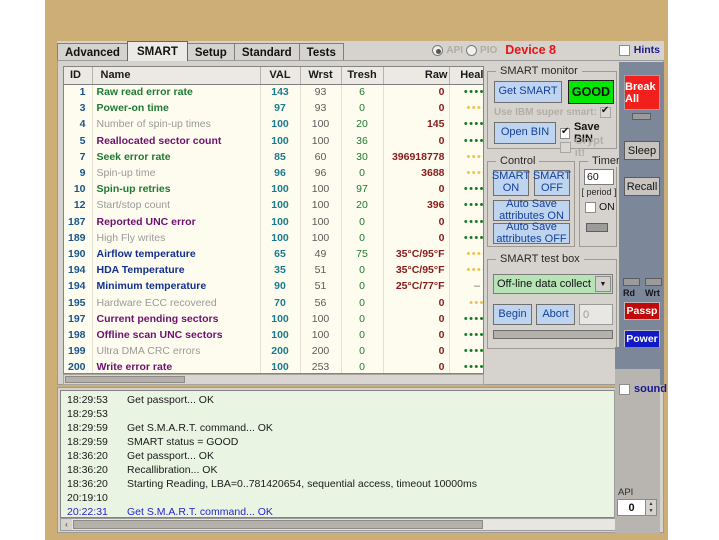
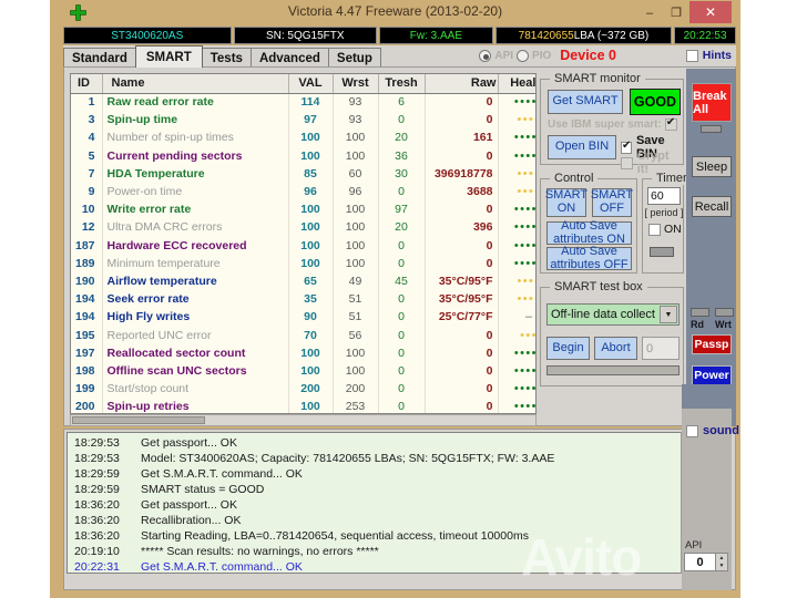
+ Victoria 4.47 Freeware (2013-02-20)
+ –
+ ❐
+ ✕
+ ST3400620AS
+ SN: 5QG15FTX
+ Fw: 3.AAE
+ 781420655
+ LBA (~372 GB)
+ 20:22:53
- Advanced
+ Standard
  SMART
- Setup
+ Tests
- Standard
+ Advanced
- Tests
+ Setup
  API
  PIO
- Device 8
+ Device 0
  Hints
  ID	Name	VAL	Wrst	Tresh	Raw	Heal
- 1	Raw read error rate	143	93	6	0	••••
+ 1	Raw read error rate	114	93	6	0	••••
- 3	Power-on time	97	93	0	0	•••
+ 3	Spin-up time	97	93	0	0	•••
- 4	Number of spin-up times	100	100	20	145	••••
+ 4	Number of spin-up times	100	100	20	161	••••
- 5	Reallocated sector count	100	100	36	0	••••
+ 5	Current pending sectors	100	100	36	0	••••
- 7	Seek error rate	85	60	30	396918778	•••
+ 7	HDA Temperature	85	60	30	396918778	•••
- 9	Spin-up time	96	96	0	3688	•••
+ 9	Power-on time	96	96	0	3688	•••
- 10	Spin-up retries	100	100	97	0	••••
+ 10	Write error rate	100	100	97	0	••••
- 12	Start/stop count	100	100	20	396	••••
+ 12	Ultra DMA CRC errors	100	100	20	396	••••
- 187	Reported UNC error	100	100	0	0	••••
+ 187	Hardware ECC recovered	100	100	0	0	••••
- 189	High Fly writes	100	100	0	0	••••
+ 189	Minimum temperature	100	100	0	0	••••
- 190	Airflow temperature	65	49	75	35°C/95°F	•••
+ 190	Airflow temperature	65	49	45	35°C/95°F	•••
- 194	HDA Temperature	35	51	0	35°C/95°F	•••
+ 194	Seek error rate	35	51	0	35°C/95°F	•••
- 194	Minimum temperature	90	51	0	25°C/77°F	–
+ 194	High Fly writes	90	51	0	25°C/77°F	–
- 195	Hardware ECC recovered	70	56	0	0	•••
+ 195	Reported UNC error	70	56	0	0	•••
- 197	Current pending sectors	100	100	0	0	••••
+ 197	Reallocated sector count	100	100	0	0	••••
  198	Offline scan UNC sectors	100	100	0	0	••••
- 199	Ultra DMA CRC errors	200	200	0	0	••••
+ 199	Start/stop count	200	200	0	0	••••
- 200	Write error rate	100	253	0	0	••••
+ 200	Spin-up retries	100	253	0	0	••••
  SMART monitor
  Get SMART
  GOOD
  Use IBM super smart:
  Open BIN
  Save BIN
  Crypt it!
  Control
  SMART
  ON
  SMART
  OFF
  Auto Save
  attributes ON
  Auto Save
  attributes OFF
  Timer
  60
  [ period ]
  ON
  SMART test box
  Off-line data collect
  Begin
  Abort
  0
  Break All
  Sleep
  Recall
  Rd
  Wrt
  Passp
  Power
  18:29:53
  Get passport... OK
  18:29:53
+ Model: ST3400620AS; Capacity: 781420655 LBAs; SN: 5QG15FTX; FW: 3.AAE
  18:29:59
  Get S.M.A.R.T. command... OK
  18:29:59
  SMART status = GOOD
  18:36:20
  Get passport... OK
  18:36:20
  Recallibration... OK
  18:36:20
  Starting Reading, LBA=0..781420654, sequential access, timeout 10000ms
  20:19:10
+ ***** Scan results: no warnings, no errors *****
  20:22:31
  Get S.M.A.R.T. command... OK
- ‹
  sound
  0
+ Avito
